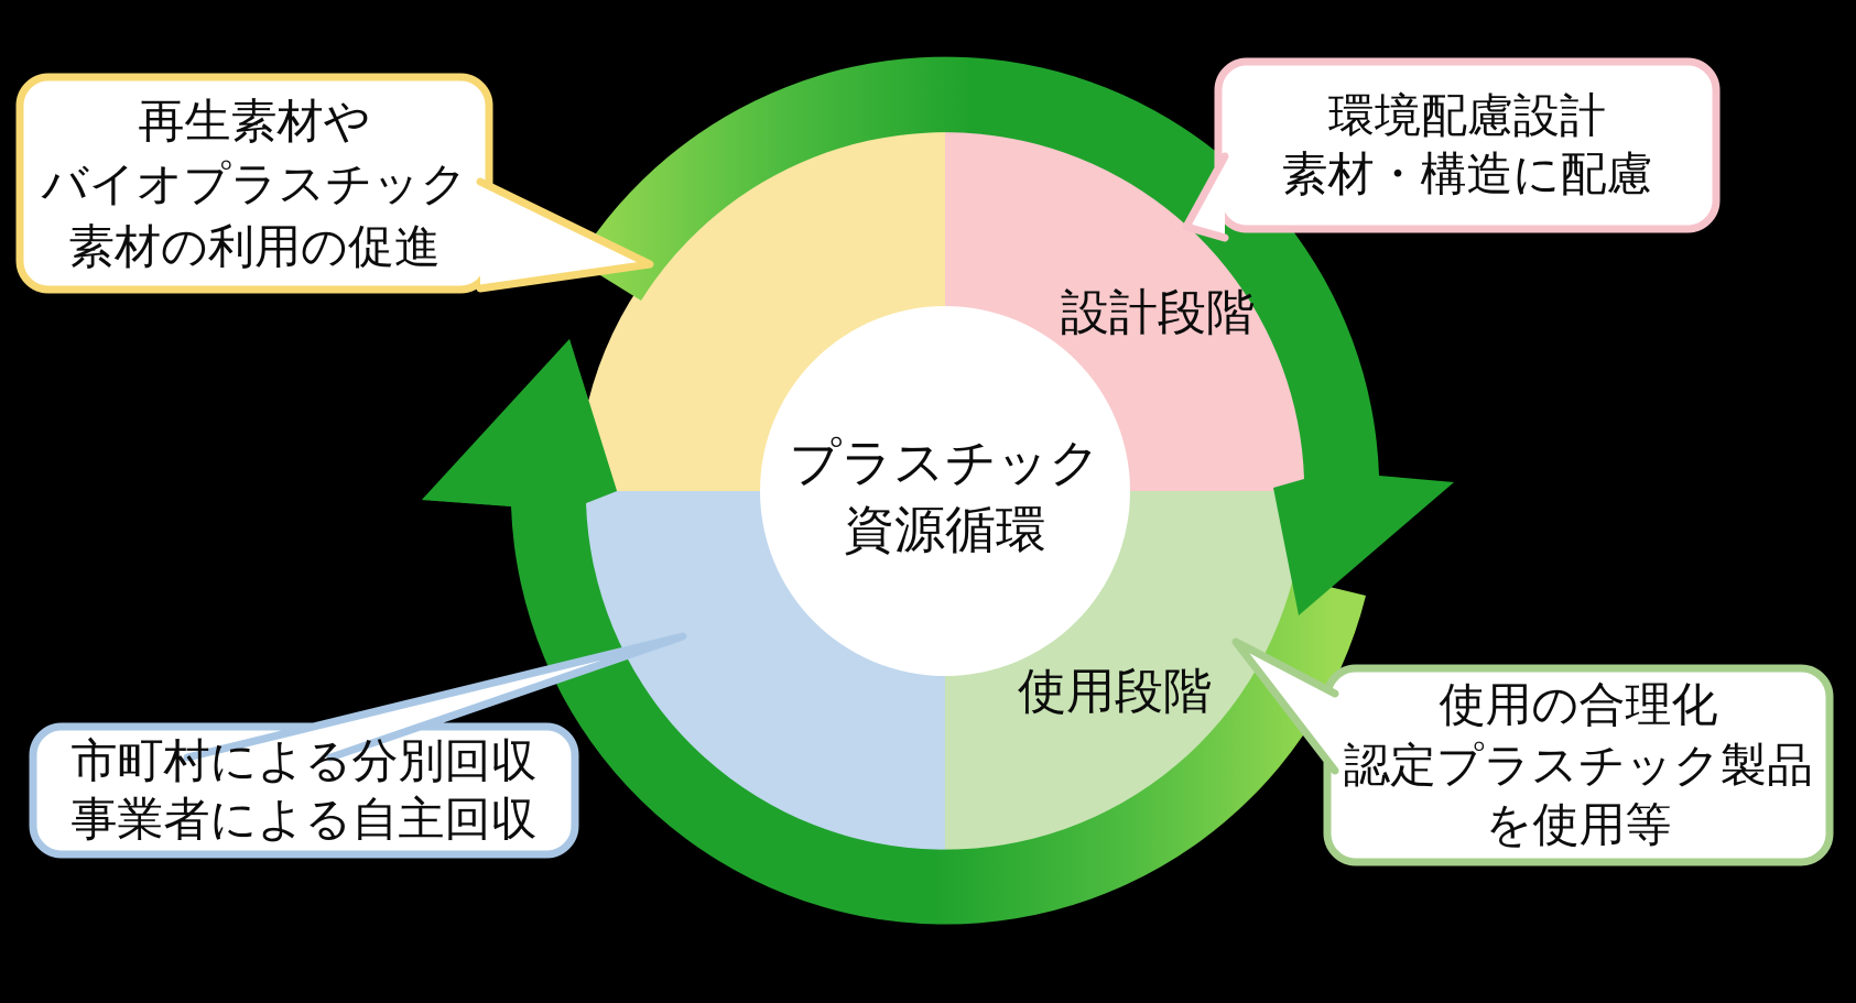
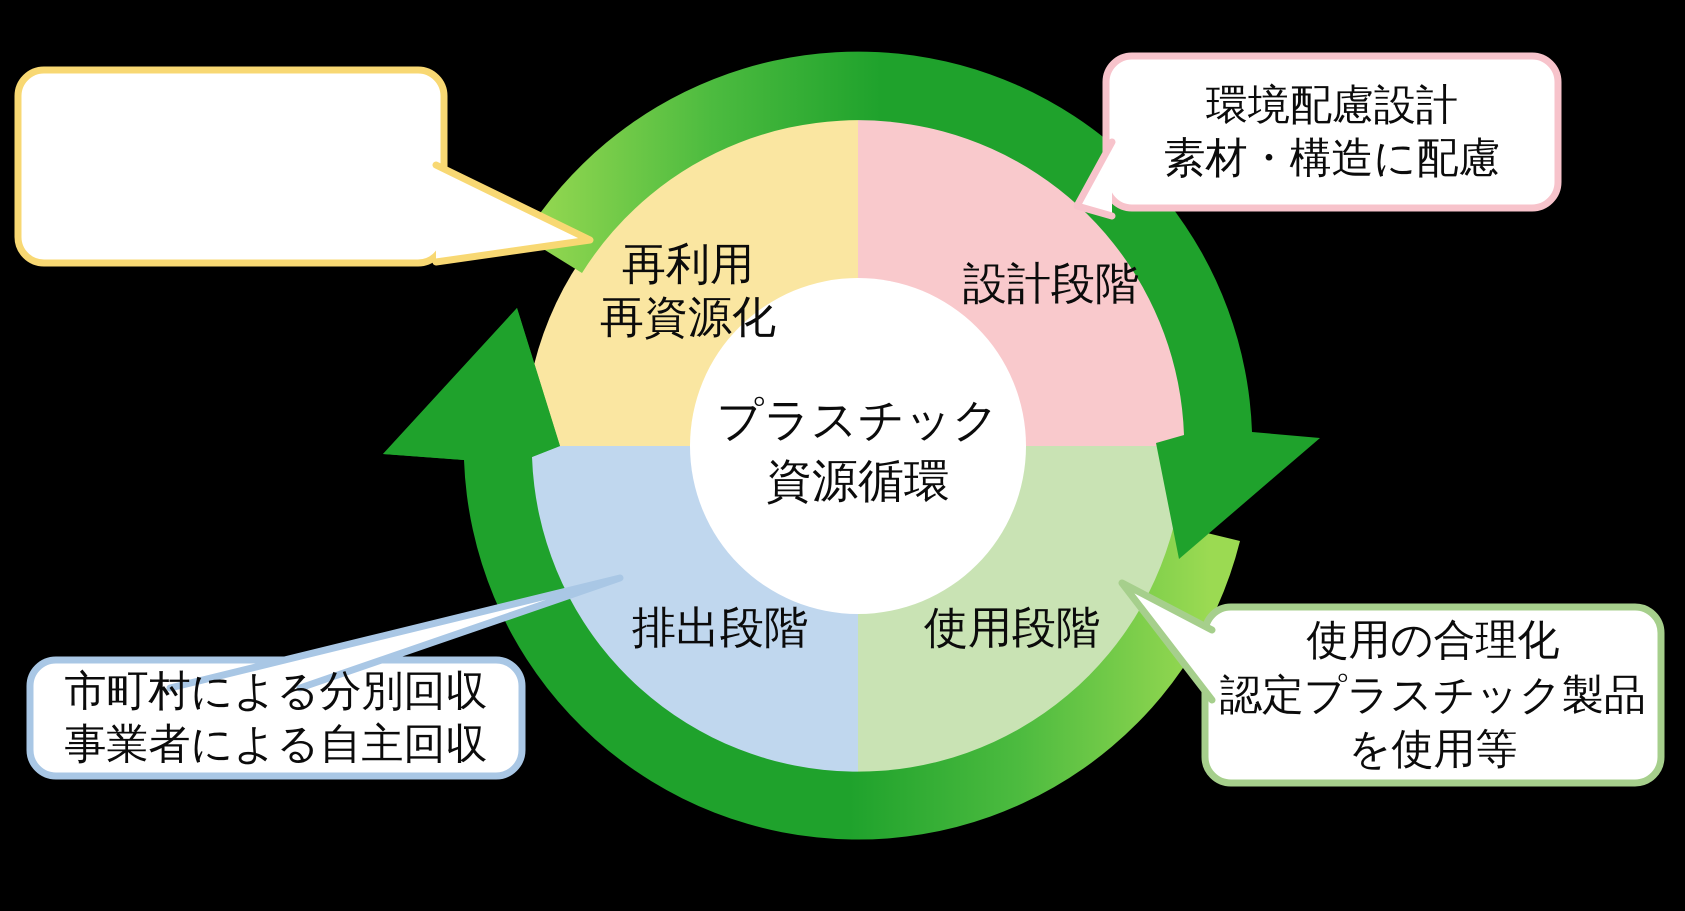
- 再生素材や
- バイオプラスチック
- 素材の利用の促進
  環境配慮設計
  素材・構造に配慮
  市町村による分別回収
  事業者による自主回収
  使用の合理化
  認定プラスチック製品
  を使用等
+ 再利用
+ 再資源化
  設計段階
+ 排出段階
  使用段階
  プラスチック
  資源循環
